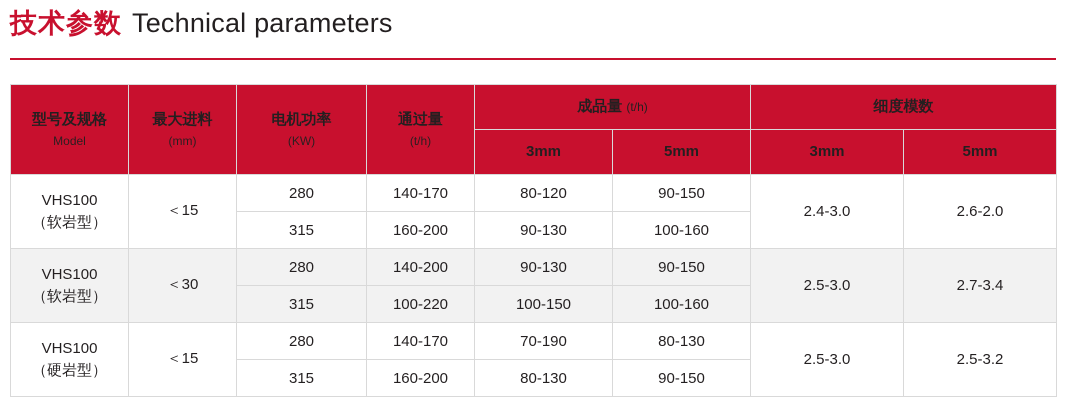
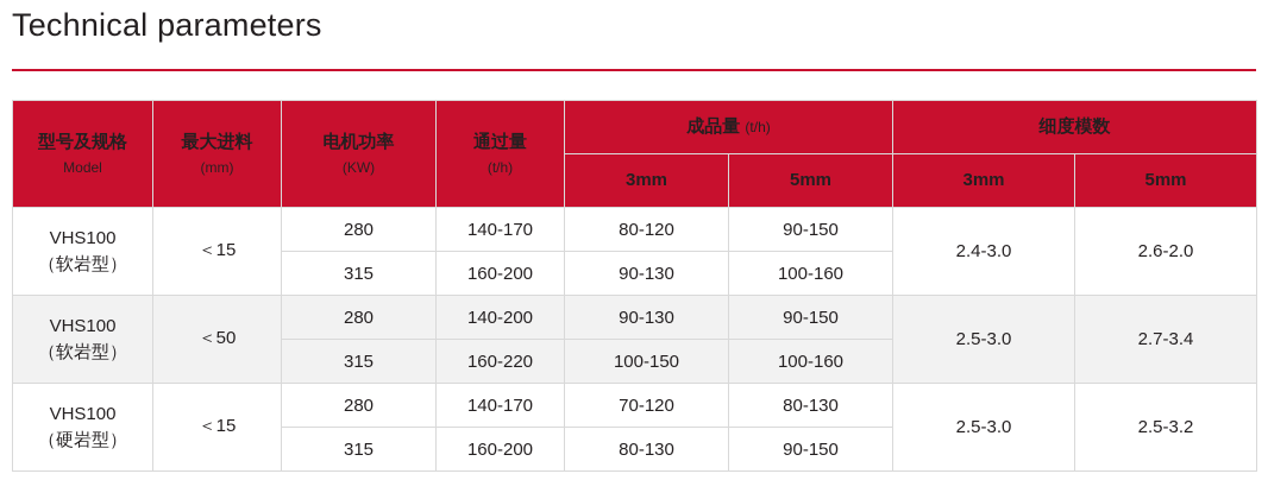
- 技术参数
  Technical parameters
  型号及规格 Model	最大进料 (mm)	电机功率 (KW)	通过量 (t/h)	成品量 (t/h)	细度模数
  3mm	5mm	3mm	5mm
  VHS100 （软岩型）	＜15	280	140-170	80-120	90-150	2.4-3.0	2.6-2.0
  315	160-200	90-130	100-160
- VHS100 （软岩型）	＜30	280	140-200	90-130	90-150	2.5-3.0	2.7-3.4
+ VHS100 （软岩型）	＜50	280	140-200	90-130	90-150	2.5-3.0	2.7-3.4
- 315	100-220	100-150	100-160
+ 315	160-220	100-150	100-160
- VHS100 （硬岩型）	＜15	280	140-170	70-190	80-130	2.5-3.0	2.5-3.2
+ VHS100 （硬岩型）	＜15	280	140-170	70-120	80-130	2.5-3.0	2.5-3.2
  315	160-200	80-130	90-150
